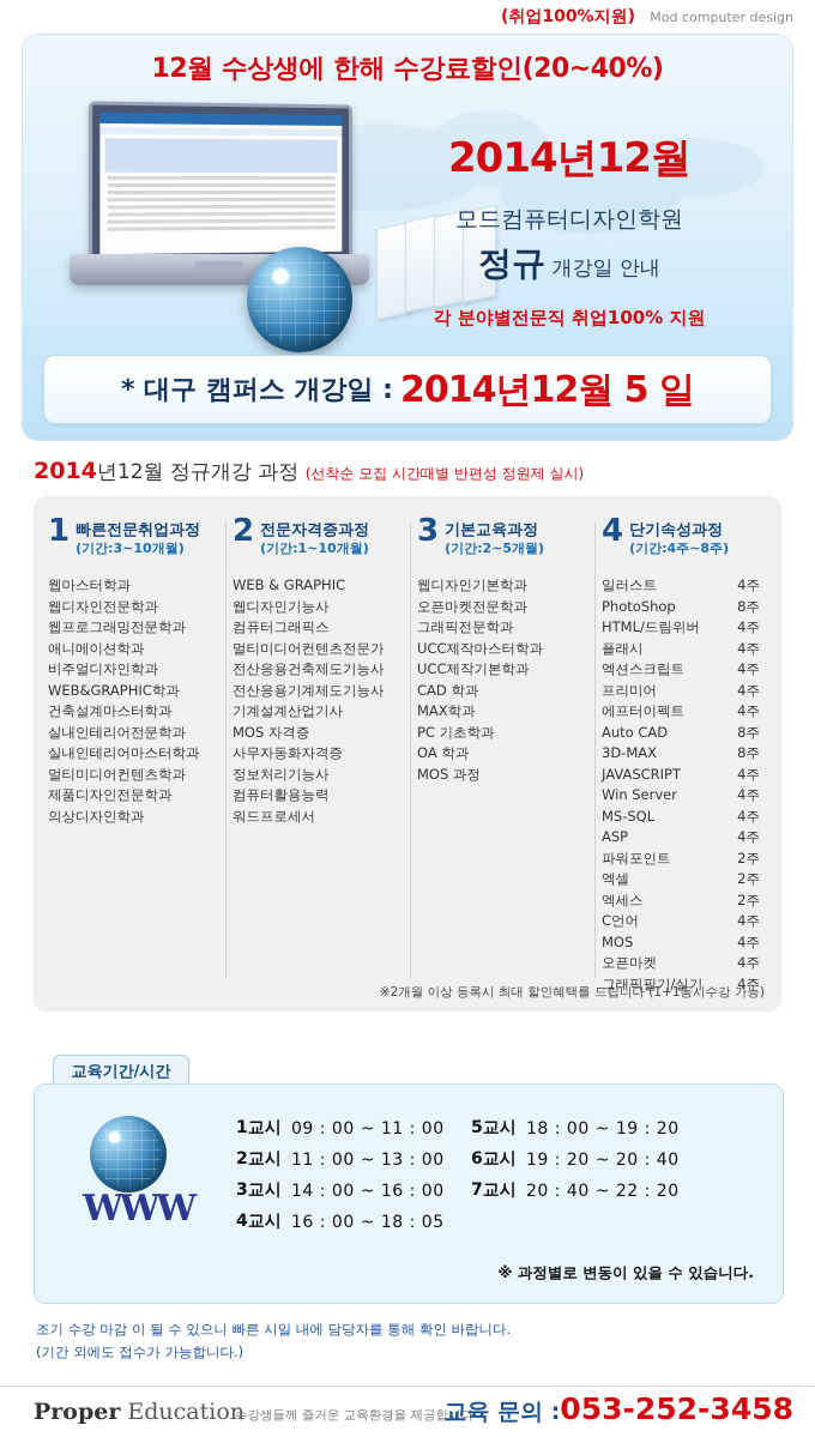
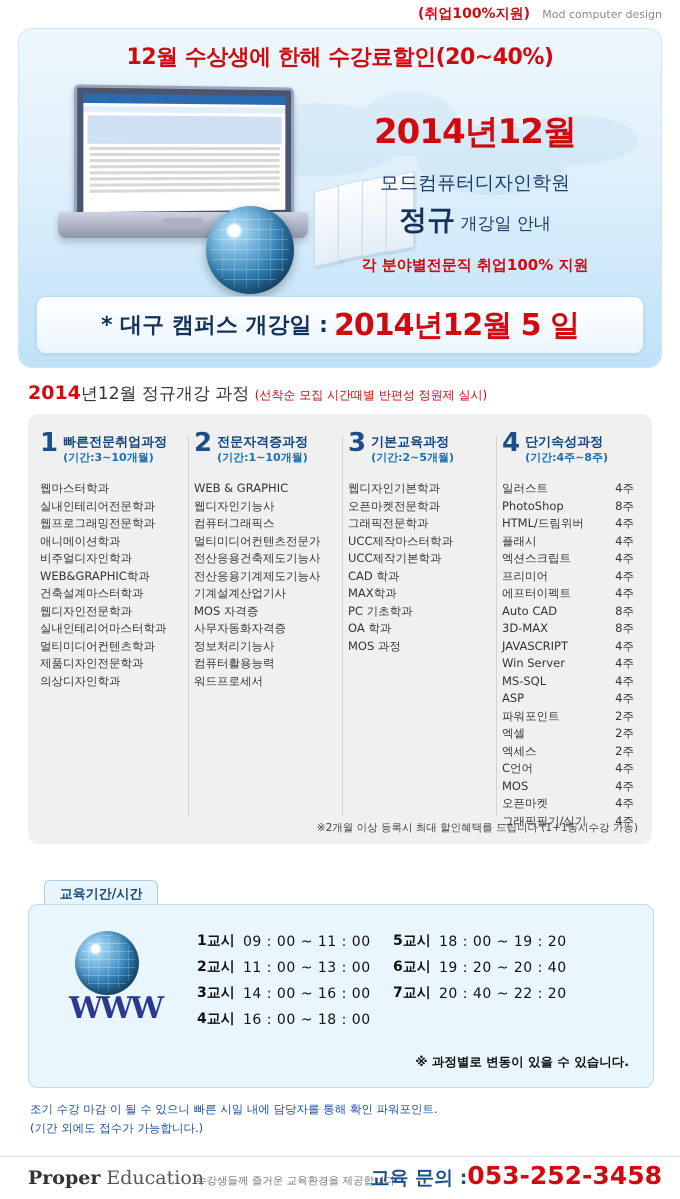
  (취업100%지원)
  Mod computer design
  12월 수상생에 한해 수강료할인(20~40%)
  2014년12월
  모드컴퓨터디자인학원
  정규 개강일 안내
  각 분야별전문직 취업100% 지원
  * 대구 캠퍼스 개강일 :
  2014년12월 5 일
  2014년12월 정규개강 과정 (선착순 모집 시간때별 반편성 정원제 실시)
  1
  빠른전문취업과정
  (기간:3~10개월)
  웹마스터학과
- 웹디자인전문학과
+ 실내인테리어전문학과
  웹프로그래밍전문학과
  애니메이션학과
  비주얼디자인학과
  WEB&GRAPHIC학과
  건축설계마스터학과
- 실내인테리어전문학과
+ 웹디자인전문학과
  실내인테리어마스터학과
  멀티미디어컨텐츠학과
  제품디자인전문학과
  의상디자인학과
  2
  전문자격증과정
  (기간:1~10개월)
  WEB & GRAPHIC
  웹디자인기능사
  컴퓨터그래픽스
  멀티미디어컨텐츠전문가
  전산응용건축제도기능사
  전산응용기계제도기능사
  기계설계산업기사
  MOS 자격증
  사무자동화자격증
  정보처리기능사
  컴퓨터활용능력
  워드프로세서
  3
  기본교육과정
  (기간:2~5개월)
  웹디자인기본학과
  오픈마켓전문학과
  그래픽전문학과
  UCC제작마스터학과
  UCC제작기본학과
  CAD 학과
  MAX학과
  PC 기초학과
  OA 학과
  MOS 과정
  4
  단기속성과정
  (기간:4주~8주)
  일러스트
  4주
  PhotoShop
  8주
  HTML/드림위버
  4주
  플래시
  4주
  엑션스크립트
  4주
  프리미어
  4주
  에프터이펙트
  4주
  Auto CAD
  8주
  3D-MAX
  8주
  JAVASCRIPT
  4주
  Win Server
  4주
  MS-SQL
  4주
  ASP
  4주
  파워포인트
  2주
  엑셀
  2주
  엑세스
  2주
  C언어
  4주
  MOS
  4주
  오픈마켓
  4주
  그래픽필기/실기
  4주
  ※2개월 이상 등록시 최대 할인혜택를 드립니다 (1+1동시수강 가능)
  교육기간/시간
  WWW
  1교시
  09 : 00 ~ 11 : 00
  5교시
  18 : 00 ~ 19 : 20
  2교시
  11 : 00 ~ 13 : 00
  6교시
  19 : 20 ~ 20 : 40
  3교시
  14 : 00 ~ 16 : 00
  7교시
  20 : 40 ~ 22 : 20
  4교시
- 16 : 00 ~ 18 : 05
+ 16 : 00 ~ 18 : 00
  ※ 과정별로 변동이 있을 수 있습니다.
- 조기 수강 마감 이 될 수 있으니 빠른 시일 내에 담당자를 통해 확인 바랍니다.
+ 조기 수강 마감 이 될 수 있으니 빠른 시일 내에 담당자를 통해 확인 파워포인트.
  (기간 외에도 접수가 가능합니다.)
  Proper Education
  수강생들께 즐거운 교육환경을 제공합니다
  교육 문의 :053-252-3458
